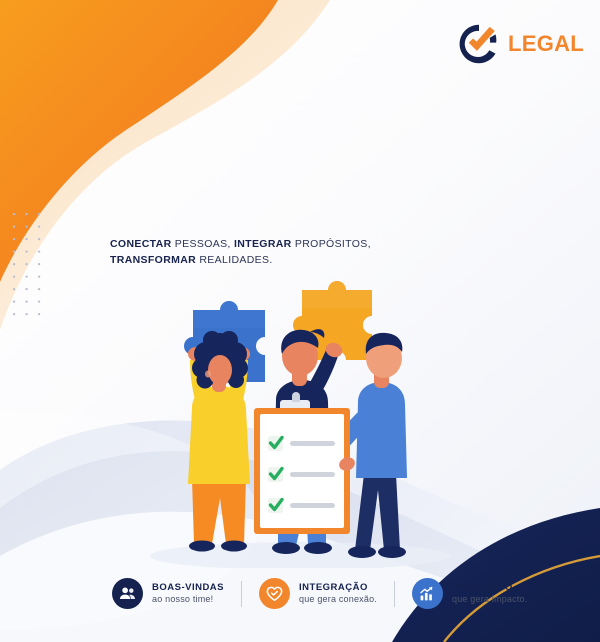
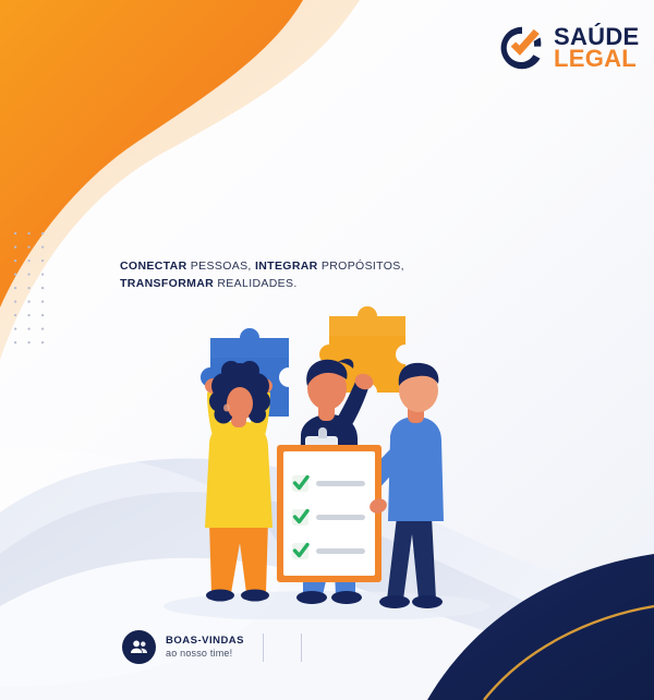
+ SAÚDE
  LEGAL
  CONECTAR PESSOAS, INTEGRAR PROPÓSITOS,
  TRANSFORMAR REALIDADES.
  BOAS-VINDAS
  ao nosso time!
- INTEGRAÇÃO
- que gera conexão.
- PROPÓSITO
- que gera impacto.
